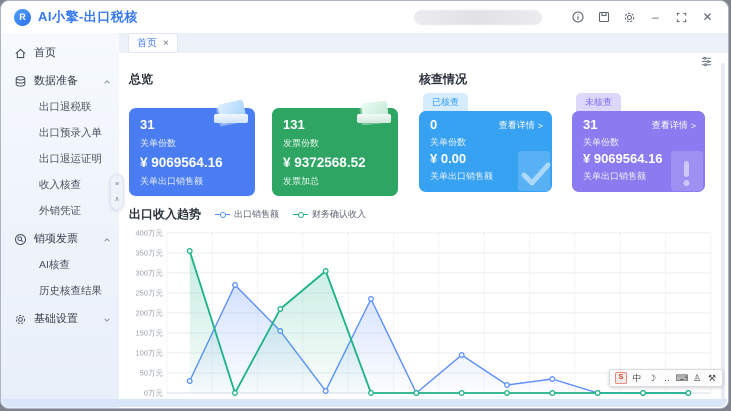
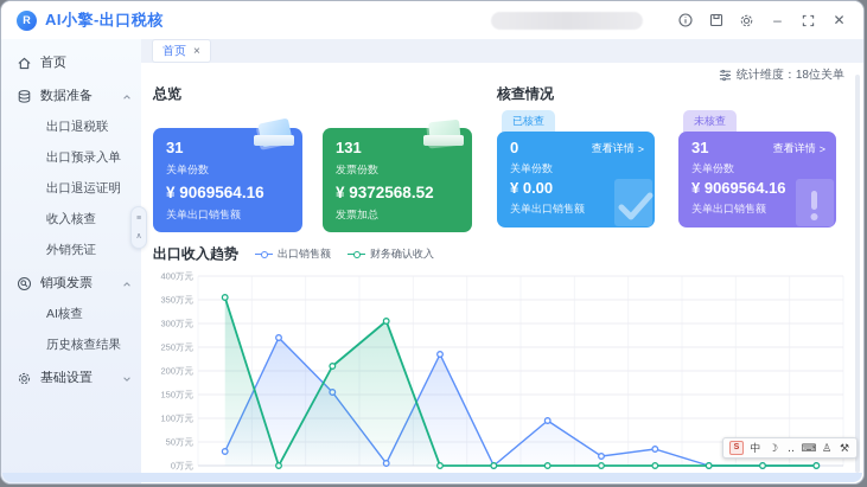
  R
  AI小擎-出口税核
  –
  ✕
  首页
  数据准备
  出口退税联
  出口预录入单
  出口退运证明
  收入核查
  外销凭证
  销项发票
  AI核查
  历史核查结果
  基础设置
  首页
  ×
+ 统计维度：18位关单
  总览
  31
  关单份数
  ¥ 9069564.16
  关单出口销售额
  131
  发票份数
  ¥ 9372568.52
  发票加总
  核查情况
  已核查
  查看详情
  >
  0
  关单份数
  ¥ 0.00
  关单出口销售额
  未核查
  查看详情
  >
  31
  关单份数
  ¥ 9069564.16
  关单出口销售额
  出口收入趋势
  出口销售额
  财务确认收入
  0万元
  50万元
  100万元
  150万元
  200万元
  250万元
  300万元
  350万元
  400万元
  中
  ☽
  ‥
  ⌨
  ♙
  ⚒
